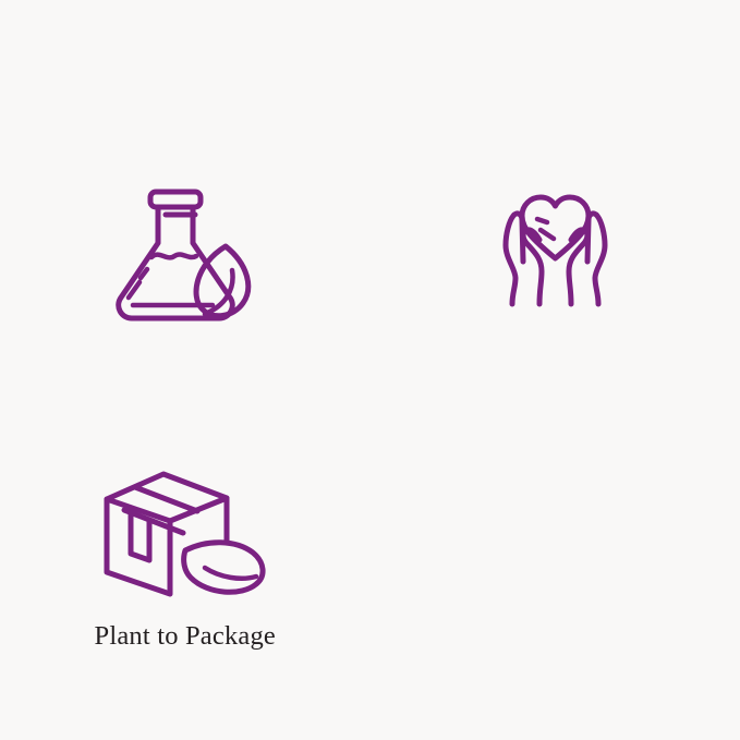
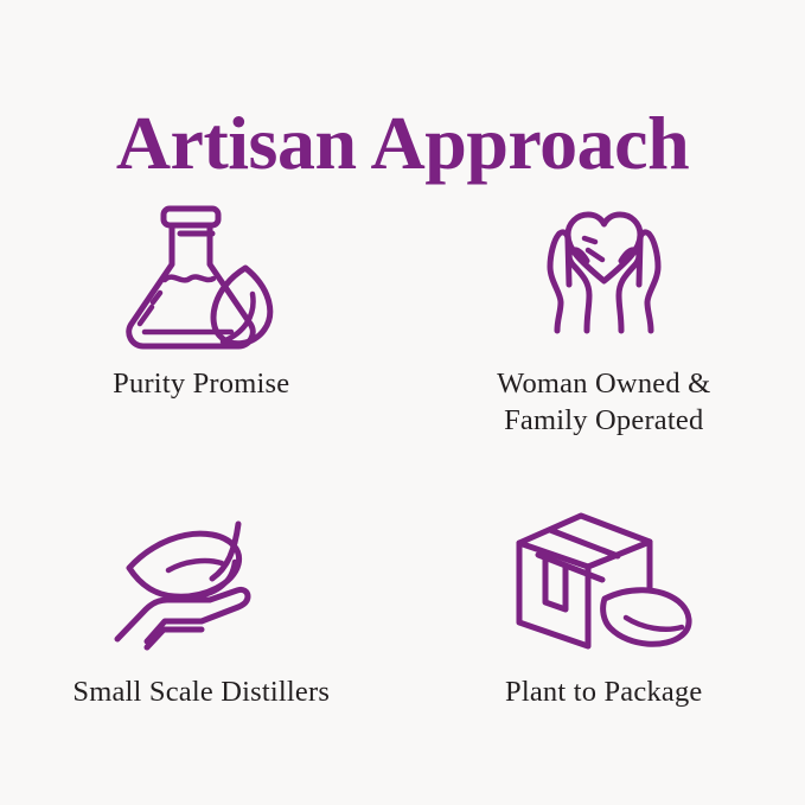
+ Artisan Approach
+ Purity Promise
+ Woman Owned &
+ Family Operated
+ Small Scale Distillers
  Plant to Package
